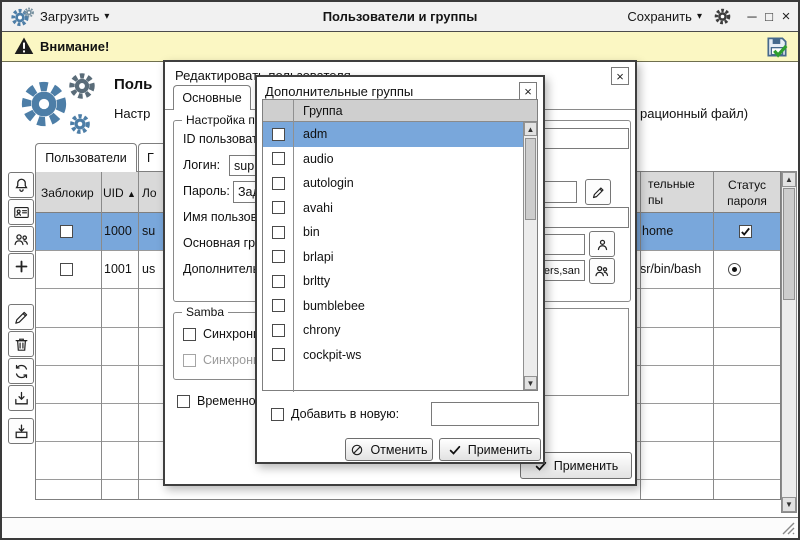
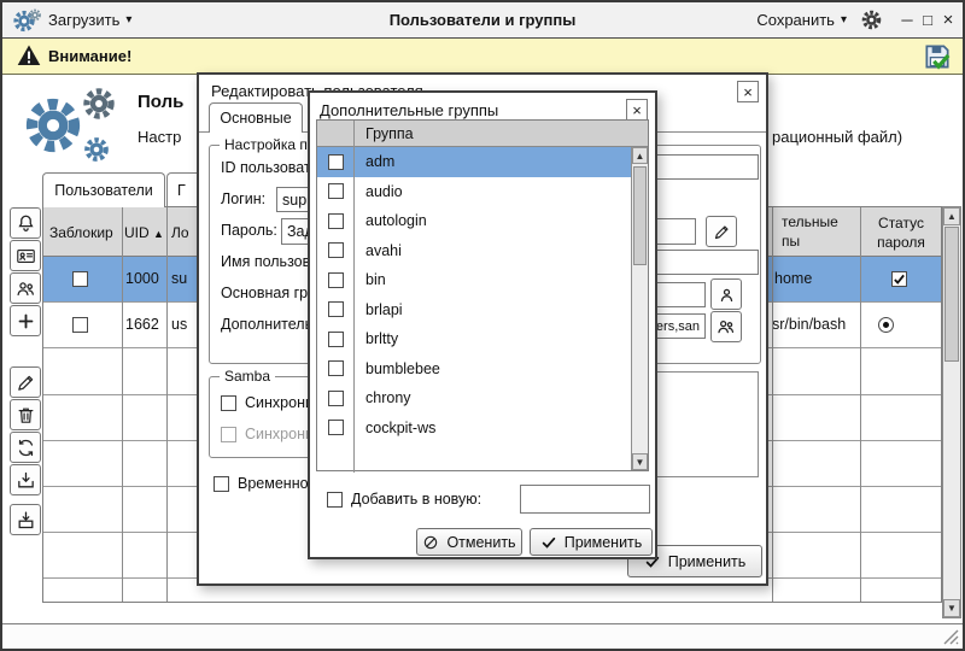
  Загрузить
  ▾
  Пользователи и группы
  Сохранить
  ▾
  ─
  □
  ×
  Внимание!
  Поль
  Настр
  рационный файл)
  Пользователи
  Г
  Заблокир
  UID ▲
  Ло
  тельные
  пы
  Статус пароля
  1000
  su
  home
- 1001
+ 1662
  us
  sr/bin/bash
  ▲
  ▼
  ×
  Основные
  Настройка п
  ID пользова
  Логин:
  sup
  Пароль:
  Имя пользов
  Основная гр
  Дополнител
  ers,san
  Samba
  Синхрон
  Синхрон
  Временно
  Применить
  Дополнительные группы
  ×
  Группа
  adm
  audio
  autologin
  avahi
  bin
  brlapi
  brltty
  bumblebee
  chrony
  cockpit-ws
  ▲
  ▼
  Добавить в новую:
  Отменить
  Применить
